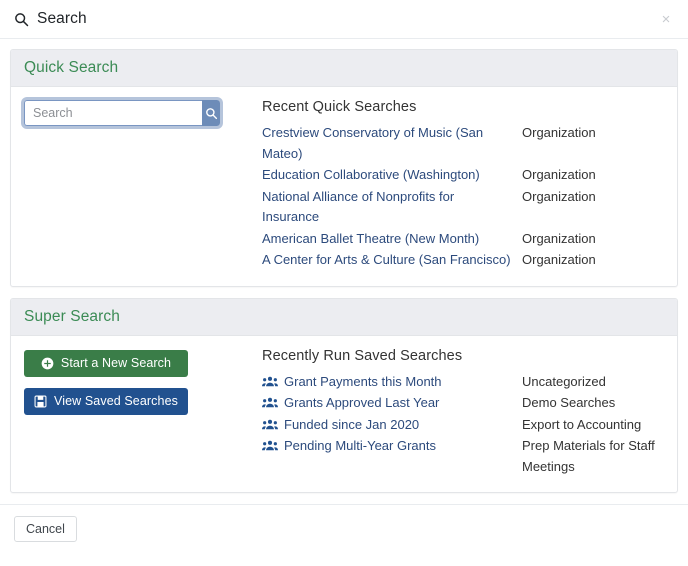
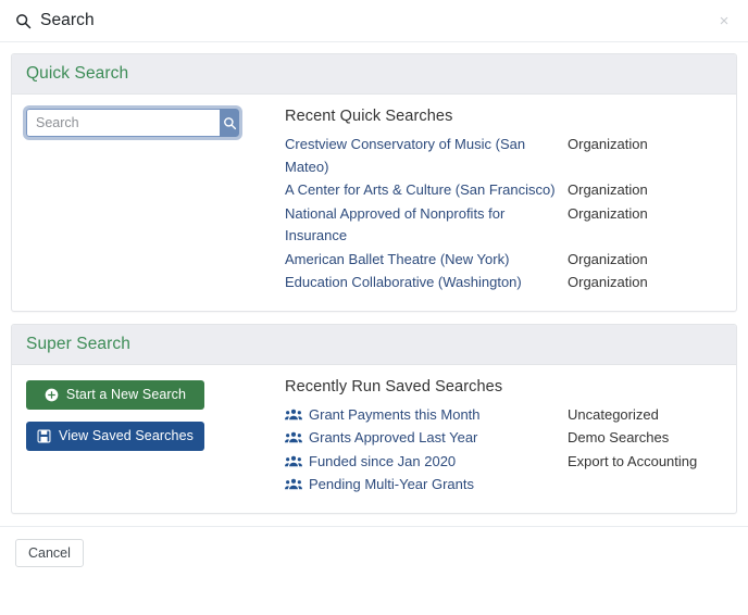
  Search
  ×
  Quick Search
  Search
  Recent Quick Searches
  Crestview Conservatory of Music (San Mateo)
  Organization
- Education Collaborative (Washington)
+ A Center for Arts & Culture (San Francisco)
  Organization
- National Alliance of Nonprofits for Insurance
+ National Approved of Nonprofits for Insurance
  Organization
- American Ballet Theatre (New Month)
+ American Ballet Theatre (New York)
  Organization
- A Center for Arts & Culture (San Francisco)
+ Education Collaborative (Washington)
  Organization
  Super Search
  Start a New Search
  View Saved Searches
  Recently Run Saved Searches
  Grant Payments this Month
  Uncategorized
  Grants Approved Last Year
  Demo Searches
  Funded since Jan 2020
  Export to Accounting
  Pending Multi-Year Grants
- Prep Materials for Staff Meetings
  Cancel
